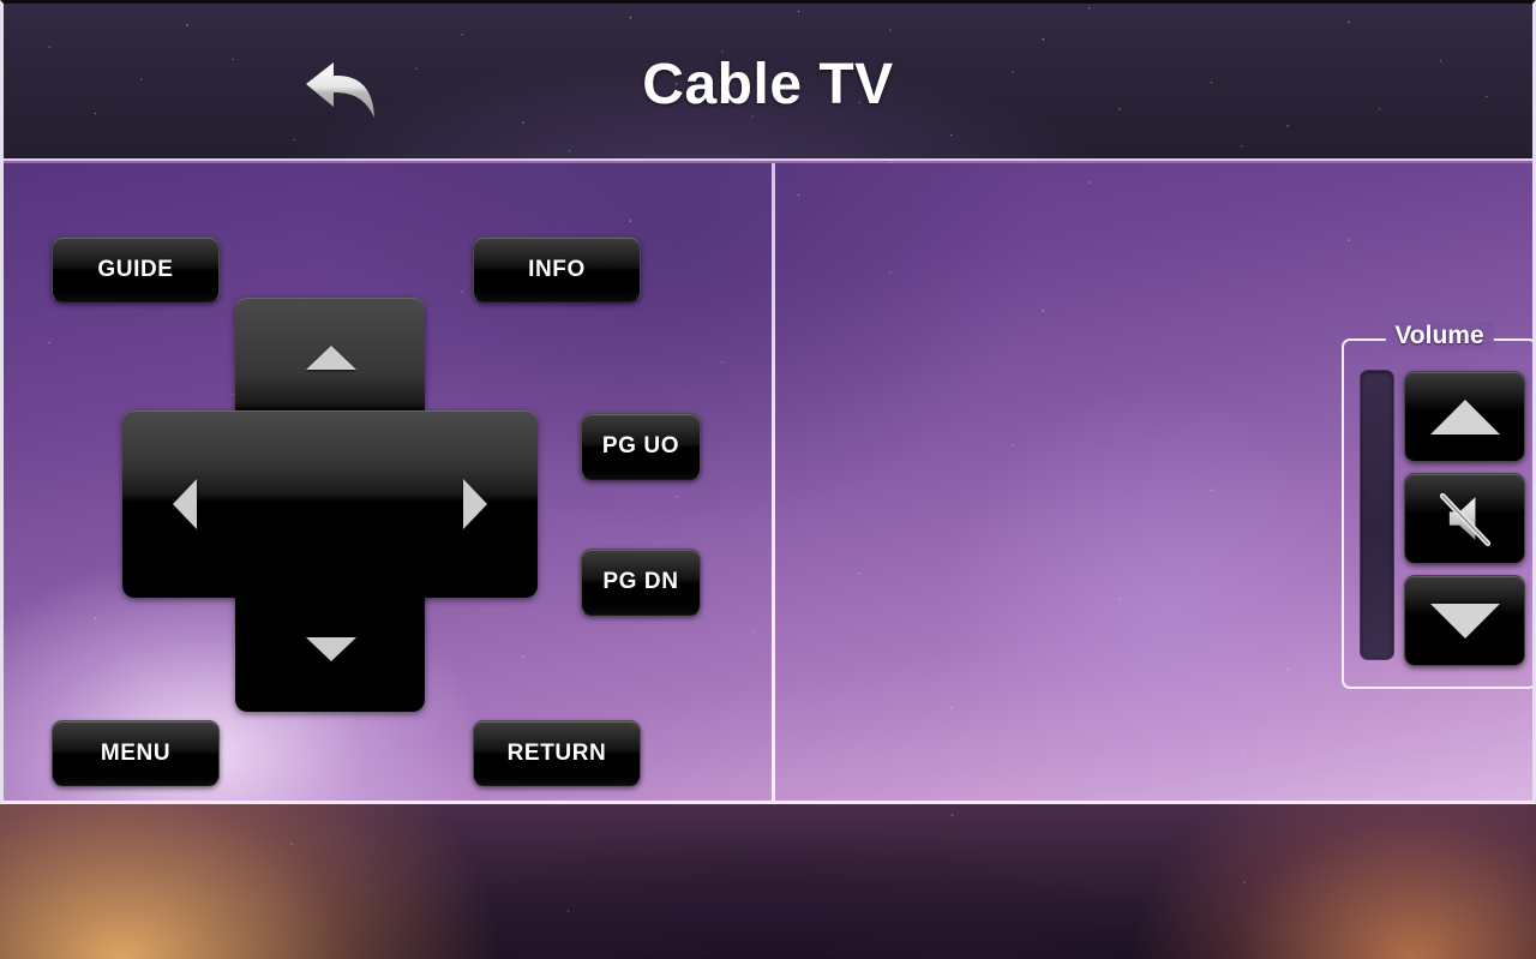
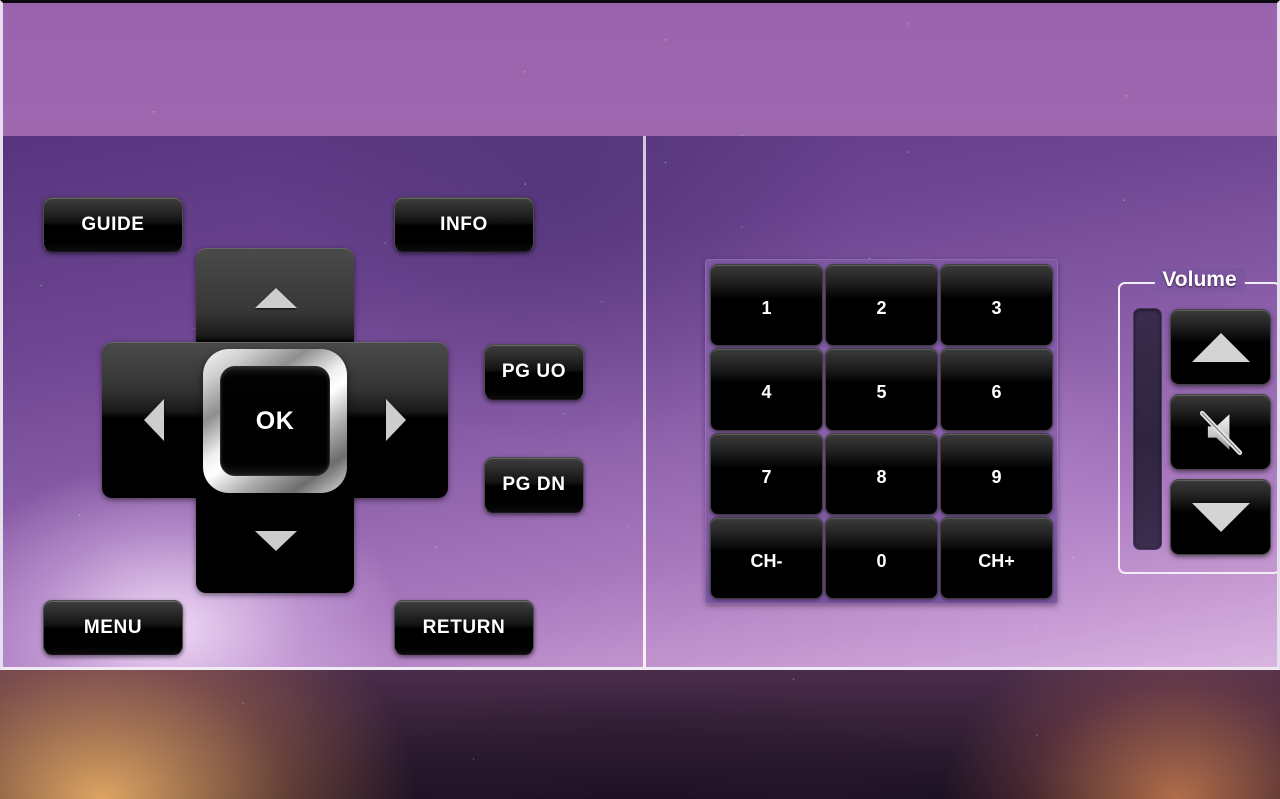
- Cable TV
  GUIDE
  INFO
  MENU
  RETURN
  PG UO
  PG DN
+ OK
+ 1
+ 2
+ 3
+ 4
+ 5
+ 6
+ 7
+ 8
+ 9
+ CH-
+ 0
+ CH+
  Volume
